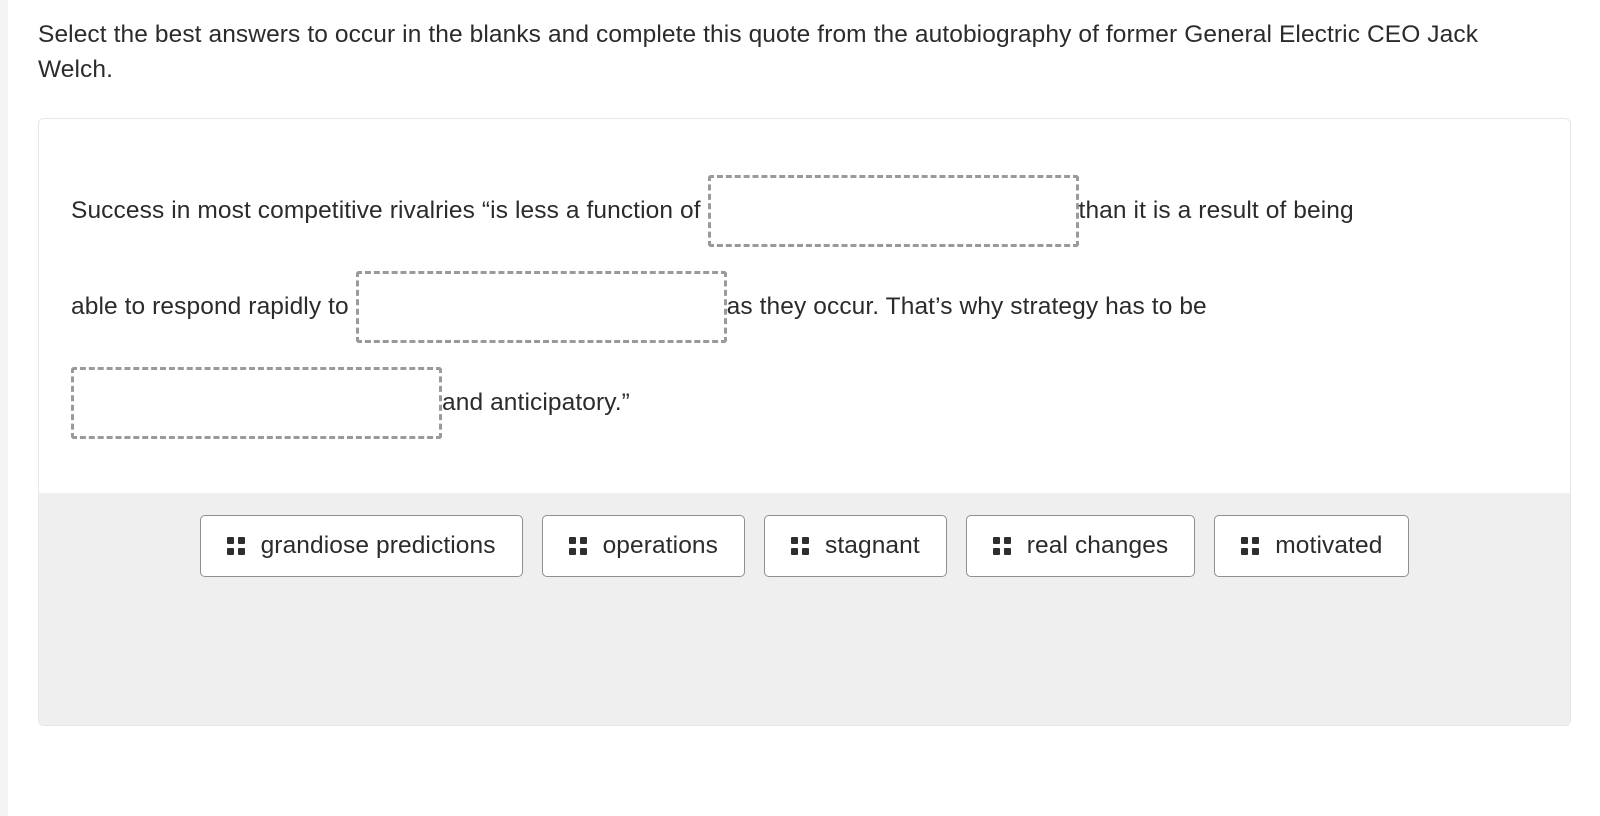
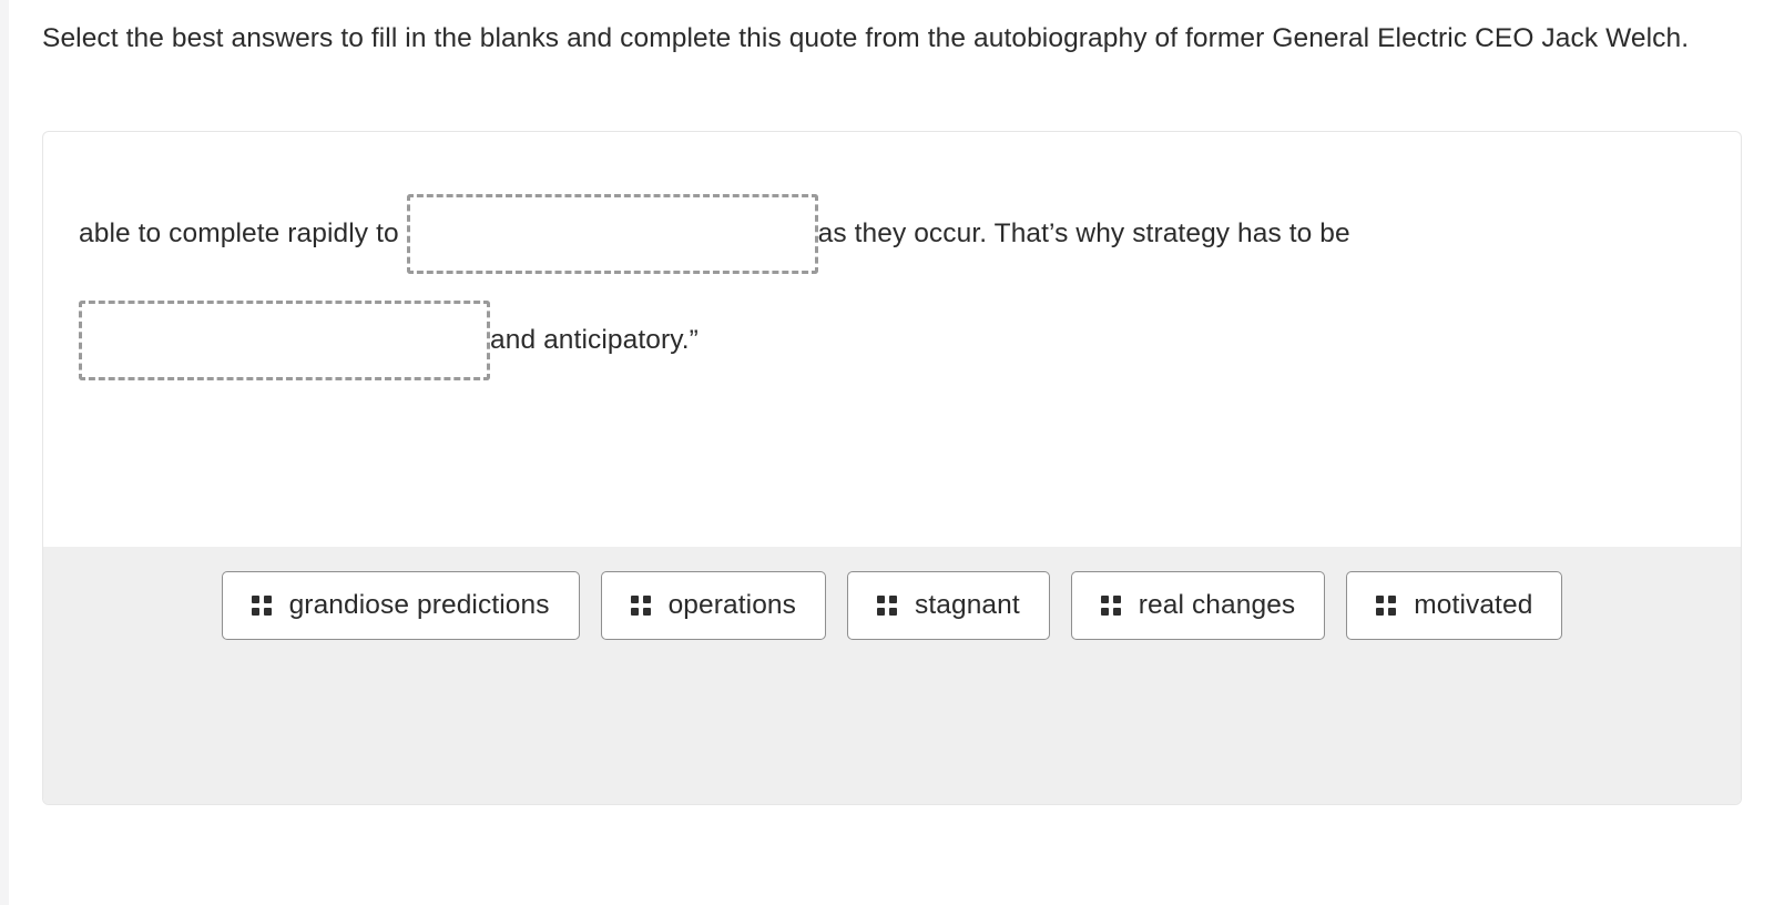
- Select the best answers to occur in the blanks and complete this quote from the autobiography of former General Electric CEO Jack Welch.
+ Select the best answers to fill in the blanks and complete this quote from the autobiography of former General Electric CEO Jack Welch.
- Success in most competitive rivalries “is less a function of
- than it is a result of being
- able to respond rapidly to
+ able to complete rapidly to
  as they occur. That’s why strategy has to be
  and anticipatory.”
  grandiose predictions
  operations
  stagnant
  real changes
  motivated
